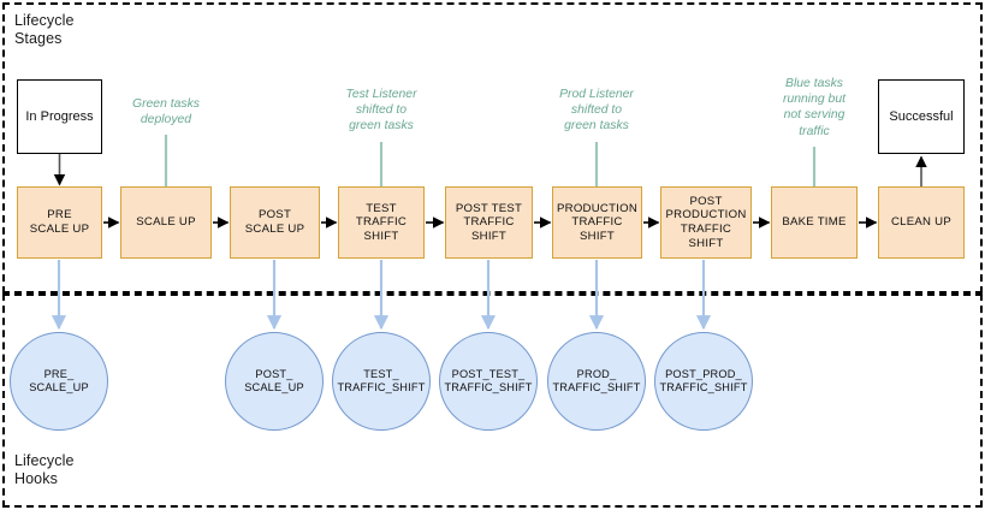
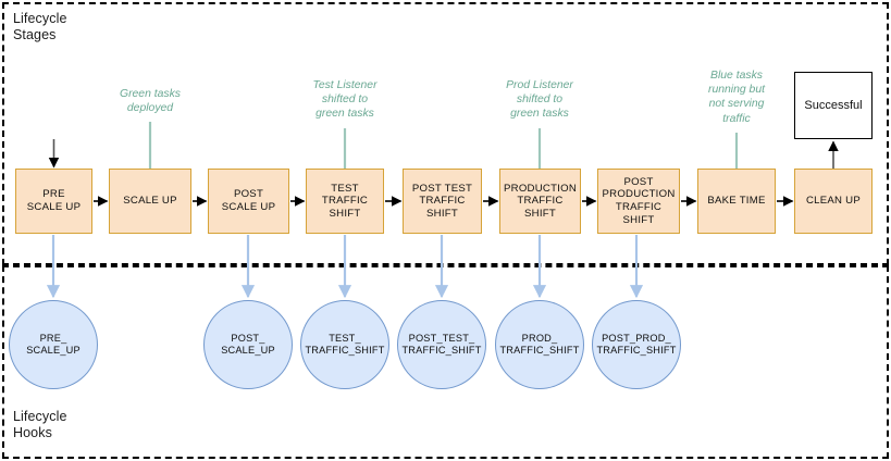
  Lifecycle
  Stages
  Lifecycle
  Hooks
- In Progress
  Successful
  PRE
  SCALE UP
  SCALE UP
  POST
  SCALE UP
  TEST
  TRAFFIC
  SHIFT
  POST TEST
  TRAFFIC
  SHIFT
  PRODUCTION
  TRAFFIC
  SHIFT
  POST
  PRODUCTION
  TRAFFIC
  SHIFT
  BAKE TIME
  CLEAN UP
  PRE_
  SCALE_UP
  POST_
  SCALE_UP
  TEST_
  TRAFFIC_SHIFT
  POST_TEST_
  TRAFFIC_SHIFT
  PROD_
  TRAFFIC_SHIFT
  POST_PROD_
  TRAFFIC_SHIFT
  Green tasks
  deployed
  Test Listener
  shifted to
  green tasks
  Prod Listener
  shifted to
  green tasks
  Blue tasks
  running but
  not serving
  traffic
